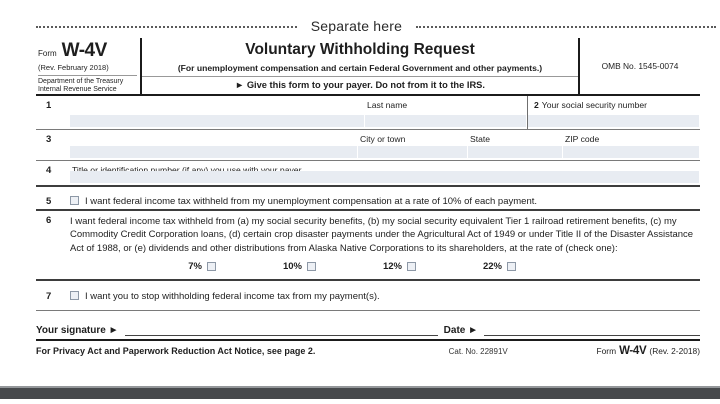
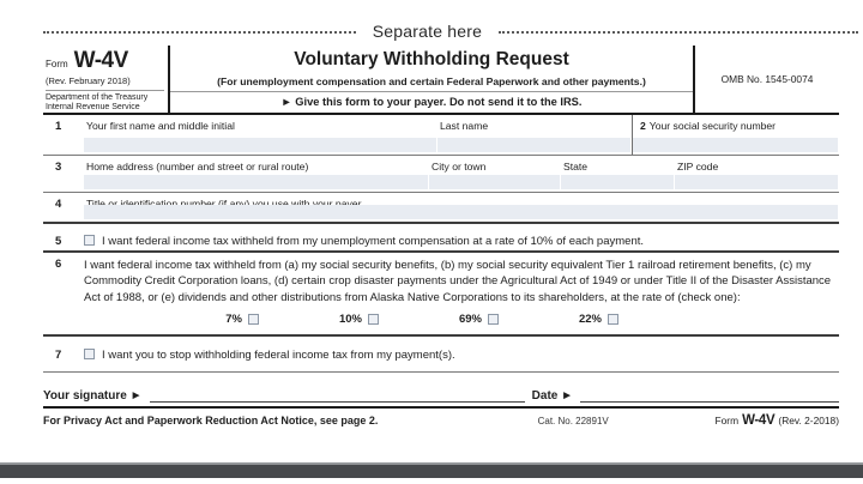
  Separate here
  Form
  W-4V
  (Rev. February 2018)
  Voluntary Withholding Request
- (For unemployment compensation and certain Federal Government and other payments.)
+ (For unemployment compensation and certain Federal Paperwork and other payments.)
- ► Give this form to your payer. Do not from it to the IRS.
+ ► Give this form to your payer. Do not send it to the IRS.
  OMB No. 1545-0074
  1
+ Your first name and middle initial
  Last name
  2 Your social security number
  3
+ Home address (number and street or rural route)
  City or town
  State
  ZIP code
  4
  Title or identification number (if any) you use with your payer
  5
  I want federal income tax withheld from my unemployment compensation at a rate of 10% of each payment.
  6
  I want federal income tax withheld from (a) my social security benefits, (b) my social security equivalent Tier 1 railroad retirement benefits, (c) my Commodity Credit Corporation loans, (d) certain crop disaster payments under the Agricultural Act of 1949 or under Title II of the Disaster Assistance Act of 1988, or (e) dividends and other distributions from Alaska Native Corporations to its shareholders, at the rate of (check one):
  7%
  10%
- 12%
+ 69%
  22%
  7
  I want you to stop withholding federal income tax from my payment(s).
  Your signature ►
  Date ►
  For Privacy Act and Paperwork Reduction Act Notice, see page 2.
  Cat. No. 22891V
  Form
  W-4V
  (Rev. 2-2018)
